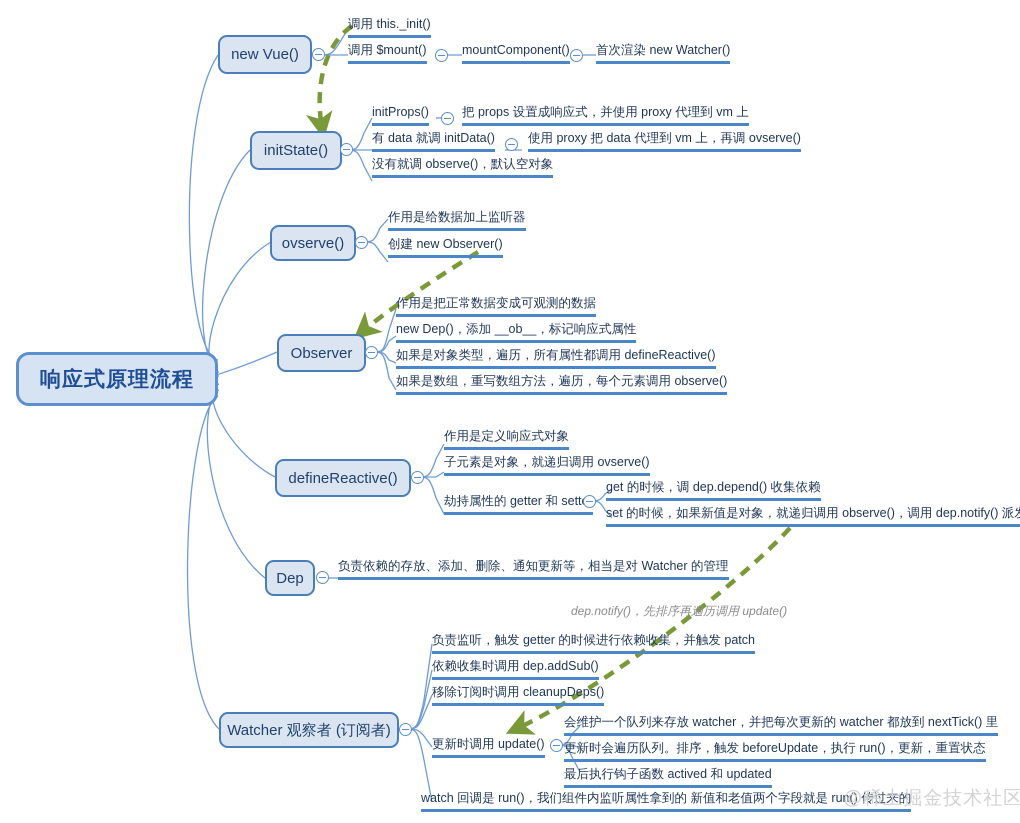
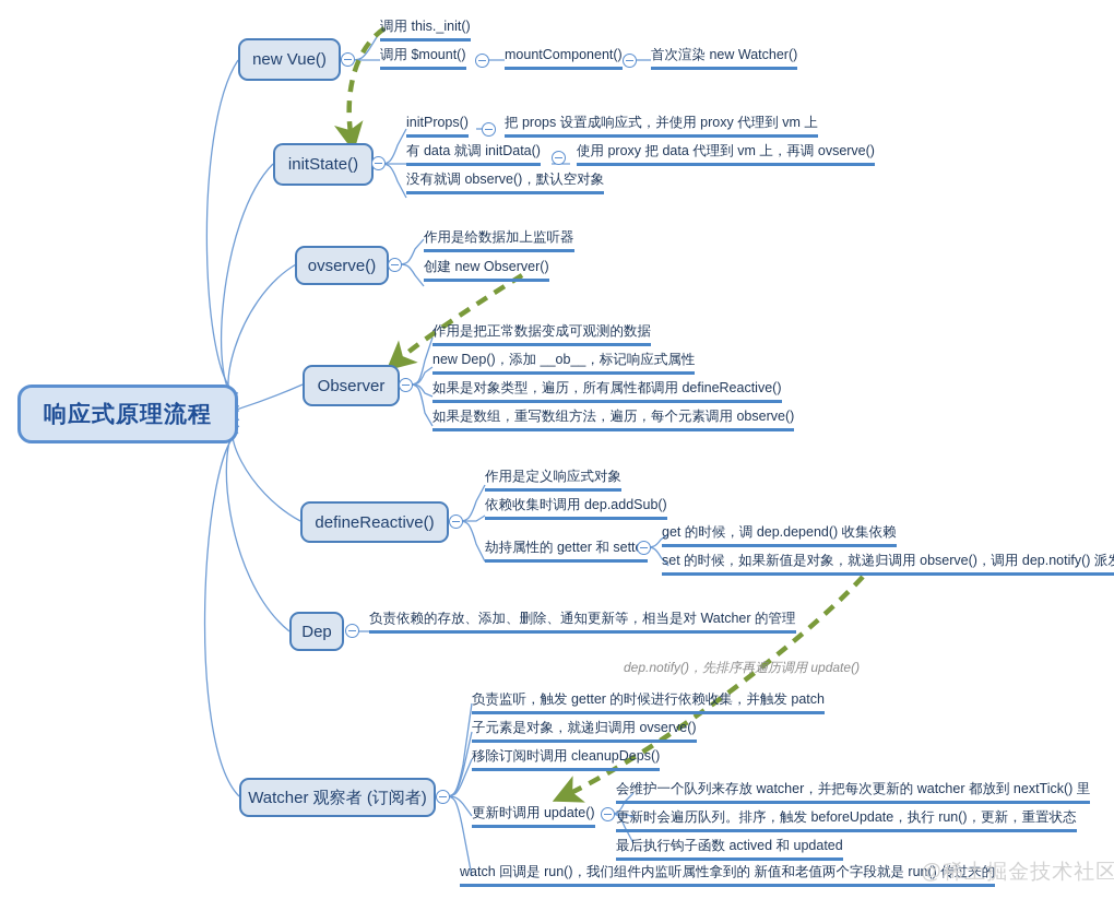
  响应式原理流程
  new Vue()
  initState()
  ovserve()
  Observer
  defineReactive()
  Dep
  Watcher 观察者 (订阅者)
  调用 this._init()
  调用 $mount()
  mountComponent()
  首次渲染 new Watcher()
  initProps()
  把 props 设置成响应式，并使用 proxy 代理到 vm 上
  有 data 就调 initData()
  使用 proxy 把 data 代理到 vm 上，再调 ovserve()
  没有就调 observe()，默认空对象
  作用是给数据加上监听器
  创建 new Observer()
  作用是把正常数据变成可观测的数据
  new Dep()，添加 __ob__，标记响应式属性
  如果是对象类型，遍历，所有属性都调用 defineReactive()
  如果是数组，重写数组方法，遍历，每个元素调用 observe()
  作用是定义响应式对象
- 子元素是对象，就递归调用 ovserve()
+ 依赖收集时调用 dep.addSub()
  劫持属性的 getter 和 sett
  get 的时候，调 dep.depend() 收集依赖
  set 的时候，如果新值是对象，就递归调用 observe()，调用 dep.notify() 派
  负责依赖的存放、添加、删除、通知更新等，相当是对 Watcher 的管理
  负责监听，触发 getter 的时候进行依赖收集，并触发 patch
- 依赖收集时调用 dep.addSub()
+ 子元素是对象，就递归调用 ovserve()
  移除订阅时调用 cleanupDeps()
  更新时调用 update()
  会维护一个队列来存放 watcher，并把每次更新的 watcher 都放到 nextTick() 里
  更新时会遍历队列。排序，触发 beforeUpdate，执行 run()，更新，重置状态
  最后执行钩子函数 actived 和 updated
  watch 回调是 run()，我们组件内监听属性拿到的 新值和老值两个字段就是 run() 传过来的
  dep.notify()，先排序再遍历调用 update()
  @稀土掘金技术社区
